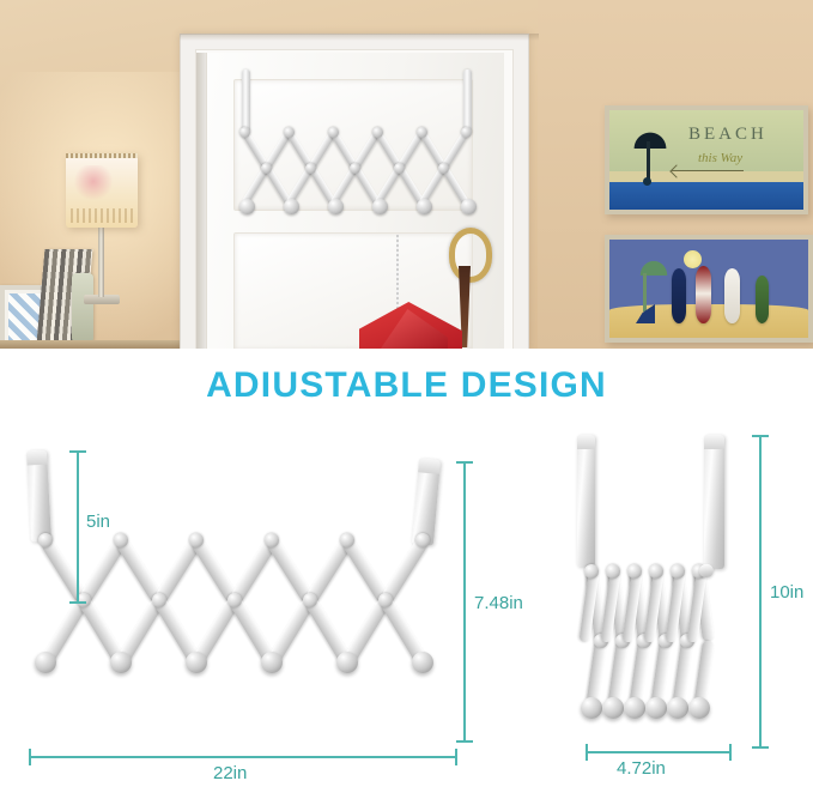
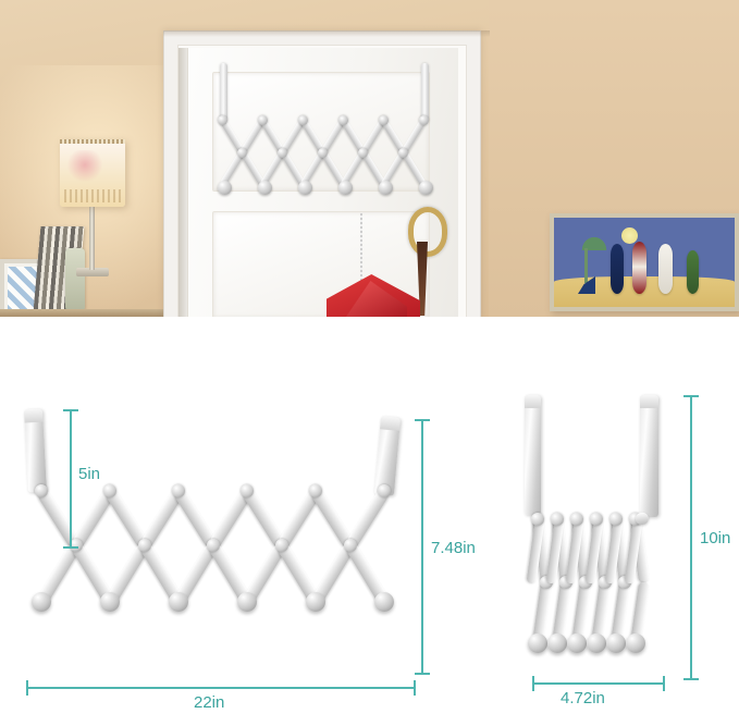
- BEACH
- this Way
- ADIUSTABLE DESIGN
  5in
  7.48in
  22in
  10in
  4.72in
